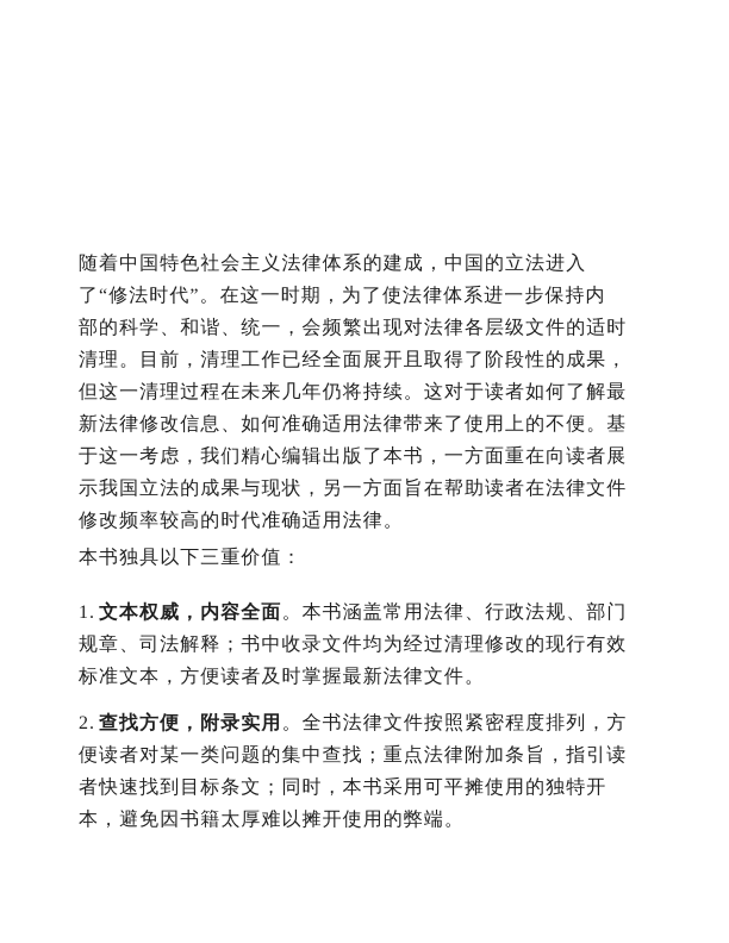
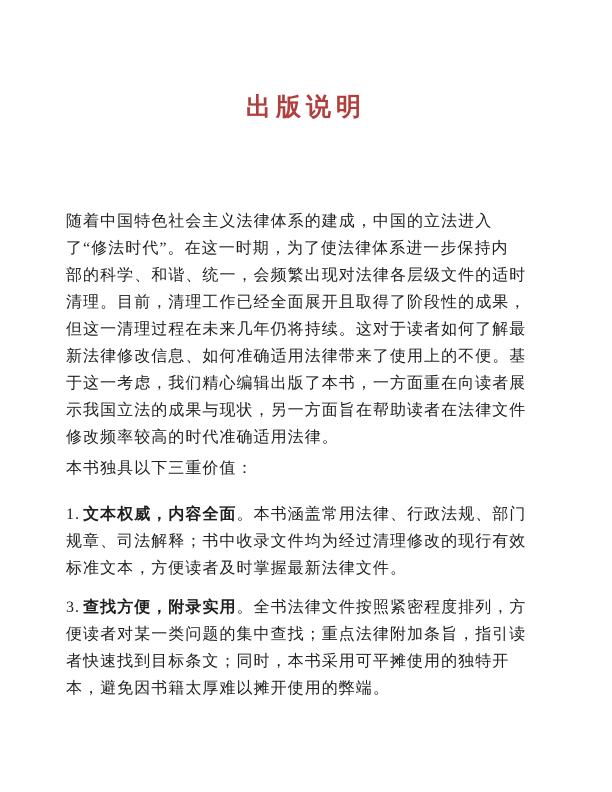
+ 出版说明
  随着中国特色社会主义法律体系的建成，中国的立法进入
  了“修法时代”。在这一时期，为了使法律体系进一步保持内
  部的科学、和谐、统一，会频繁出现对法律各层级文件的适时
  清理。目前，清理工作已经全面展开且取得了阶段性的成果，
  但这一清理过程在未来几年仍将持续。这对于读者如何了解最
  新法律修改信息、如何准确适用法律带来了使用上的不便。基
  于这一考虑，我们精心编辑出版了本书，一方面重在向读者展
  示我国立法的成果与现状，另一方面旨在帮助读者在法律文件
  修改频率较高的时代准确适用法律。
  本书独具以下三重价值：
  1. 文本权威，内容全面。本书涵盖常用法律、行政法规、部门
  规章、司法解释；书中收录文件均为经过清理修改的现行有效
  标准文本，方便读者及时掌握最新法律文件。
- 2. 查找方便，附录实用。全书法律文件按照紧密程度排列，方
+ 3. 查找方便，附录实用。全书法律文件按照紧密程度排列，方
  便读者对某一类问题的集中查找；重点法律附加条旨，指引读
  者快速找到目标条文；同时，本书采用可平摊使用的独特开
  本，避免因书籍太厚难以摊开使用的弊端。
